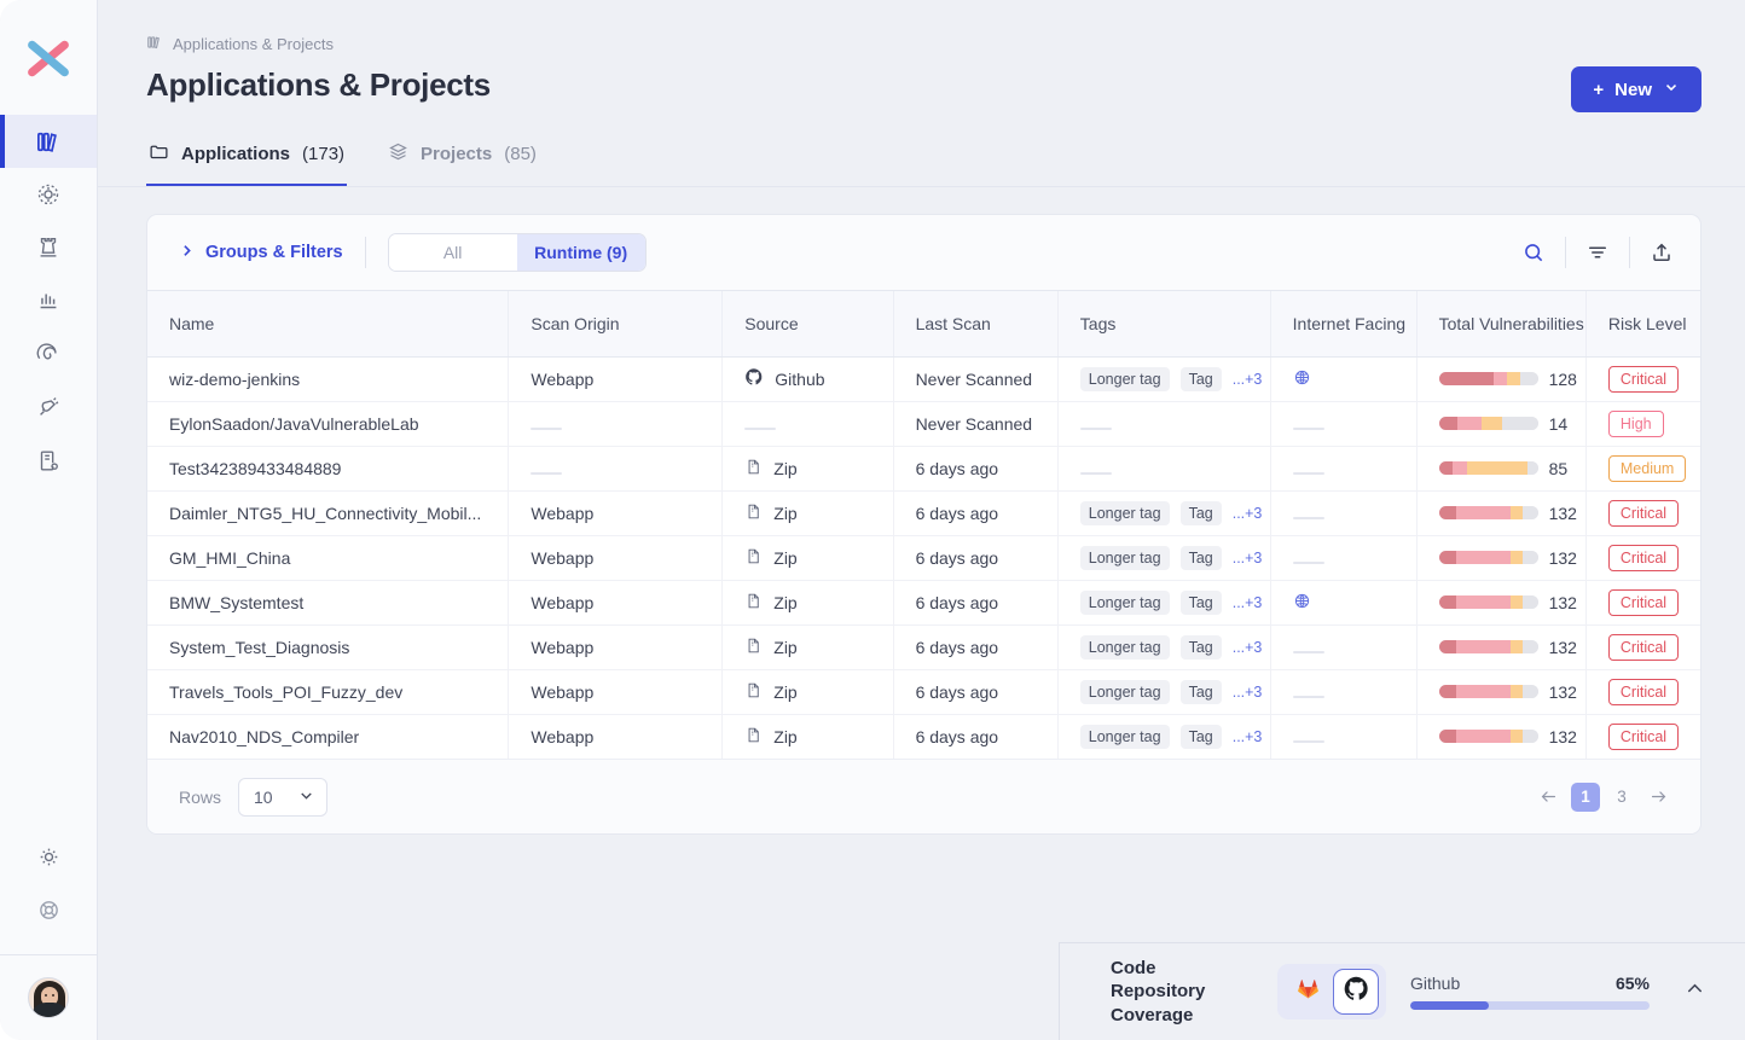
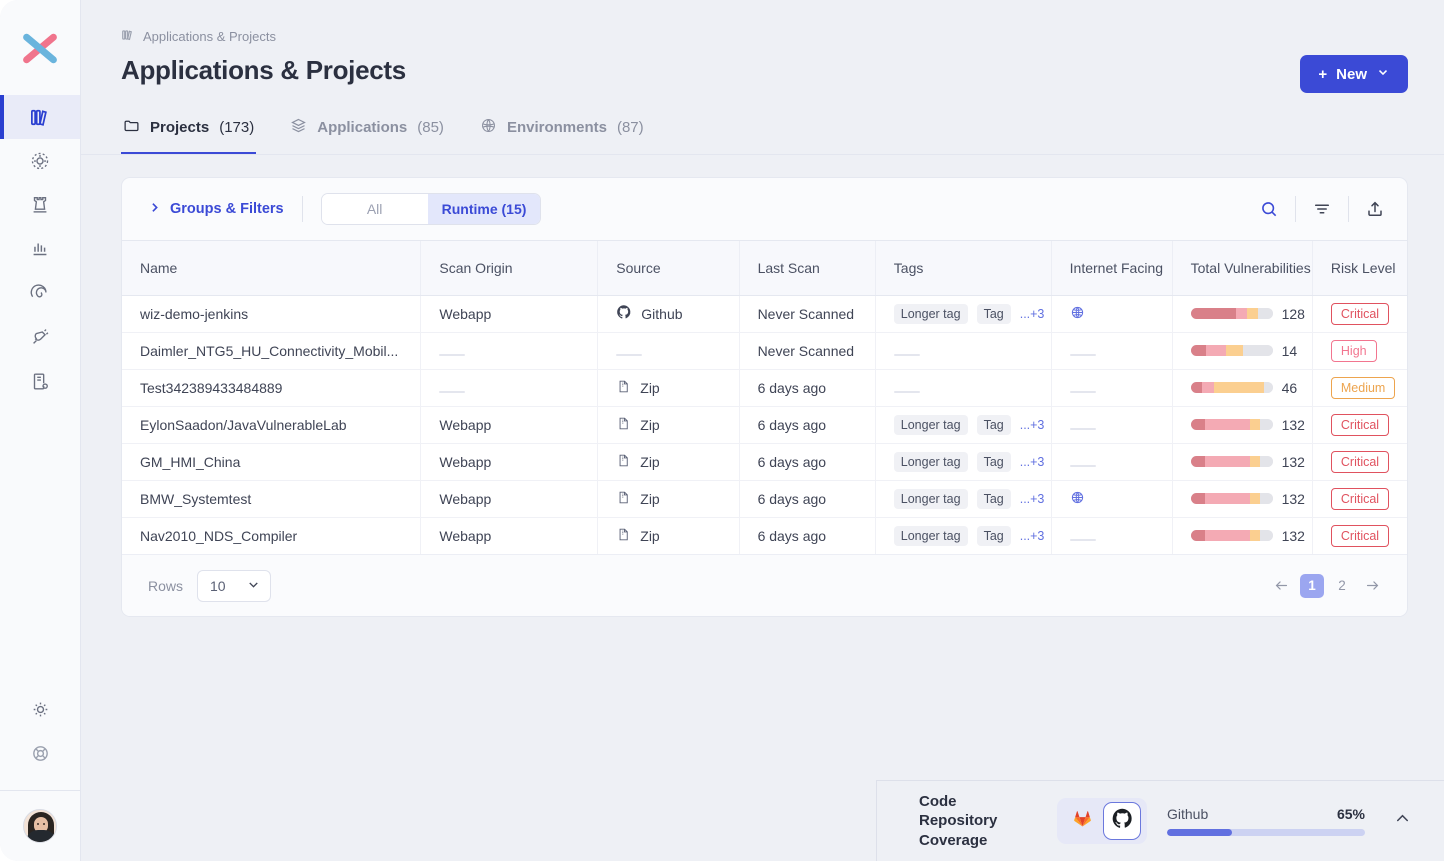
  Applications & Projects
  Applications & Projects
  +
  New
- Applications
+ Projects
  (173)
- Projects
+ Applications
  (85)
+ Environments
+ (87)
  Groups & Filters
  All
- Runtime (9)
+ Runtime (15)
  Name	Scan Origin	Source	Last Scan	Tags	Internet Facing	Total Vulnerabilities	Risk Level
  wiz-demo-jenkins	Webapp	Github	Never Scanned	Longer tag Tag ...+3		128	Critical
- EylonSaadon/JavaVulnerableLab			Never Scanned			14	High
+ Daimler_NTG5_HU_Connectivity_Mobil...			Never Scanned			14	High
- Test342389433484889		Zip	6 days ago			85	Medium
+ Test342389433484889		Zip	6 days ago			46	Medium
- Daimler_NTG5_HU_Connectivity_Mobil...	Webapp	Zip	6 days ago	Longer tag Tag ...+3		132	Critical
+ EylonSaadon/JavaVulnerableLab	Webapp	Zip	6 days ago	Longer tag Tag ...+3		132	Critical
  GM_HMI_China	Webapp	Zip	6 days ago	Longer tag Tag ...+3		132	Critical
  BMW_Systemtest	Webapp	Zip	6 days ago	Longer tag Tag ...+3		132	Critical
- System_Test_Diagnosis	Webapp	Zip	6 days ago	Longer tag Tag ...+3		132	Critical
- Travels_Tools_POI_Fuzzy_dev	Webapp	Zip	6 days ago	Longer tag Tag ...+3		132	Critical
  Nav2010_NDS_Compiler	Webapp	Zip	6 days ago	Longer tag Tag ...+3		132	Critical
  Rows
  10
  1
- 3
+ 2
  Code Repository Coverage
  Github
  65%
